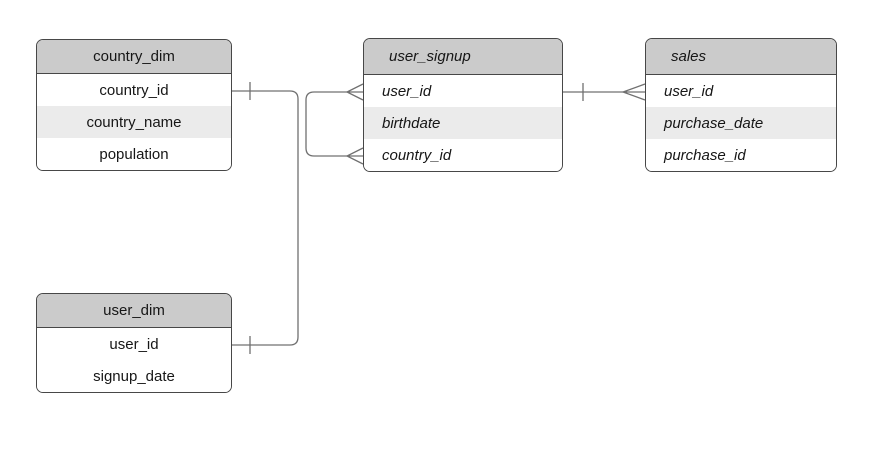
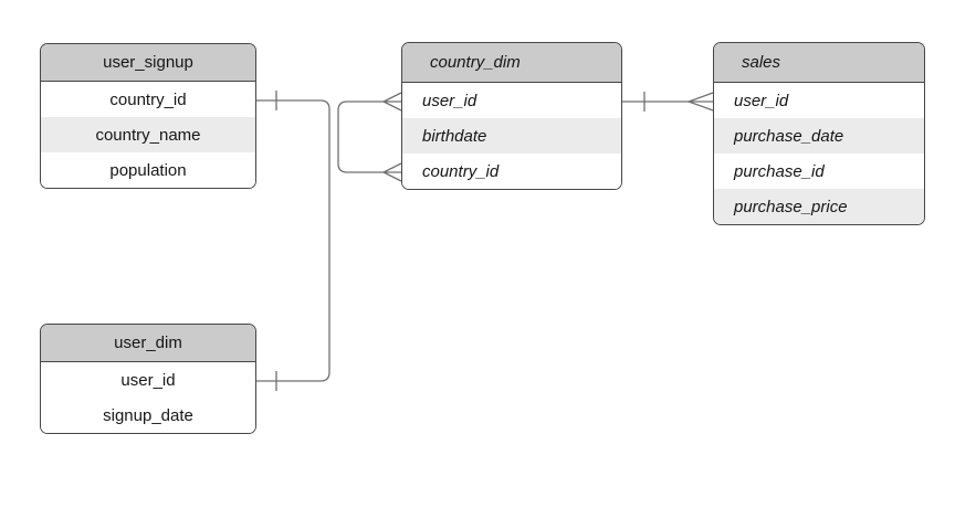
- country_dim
+ user_signup
  country_id
  country_name
  population
- user_signup
+ country_dim
  user_id
  birthdate
  country_id
  sales
  user_id
  purchase_date
  purchase_id
+ purchase_price
  user_dim
  user_id
  signup_date
